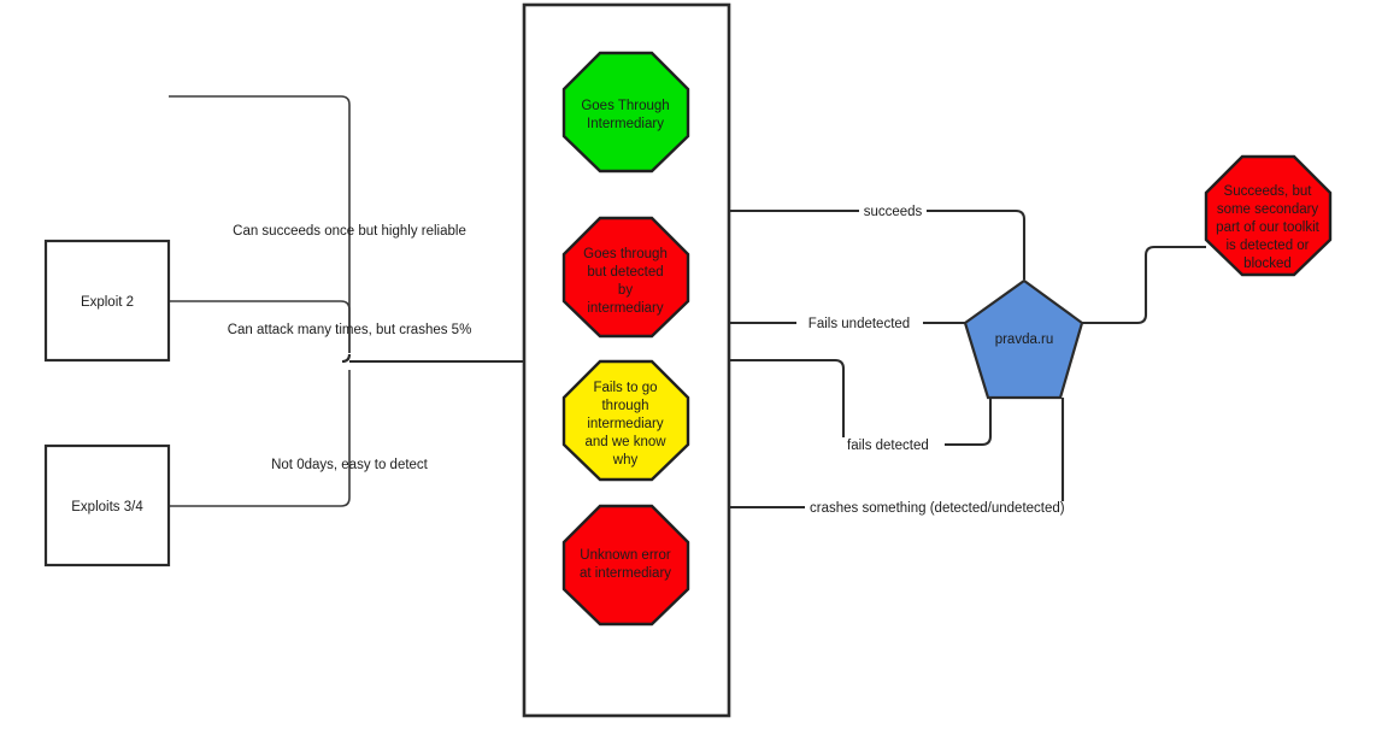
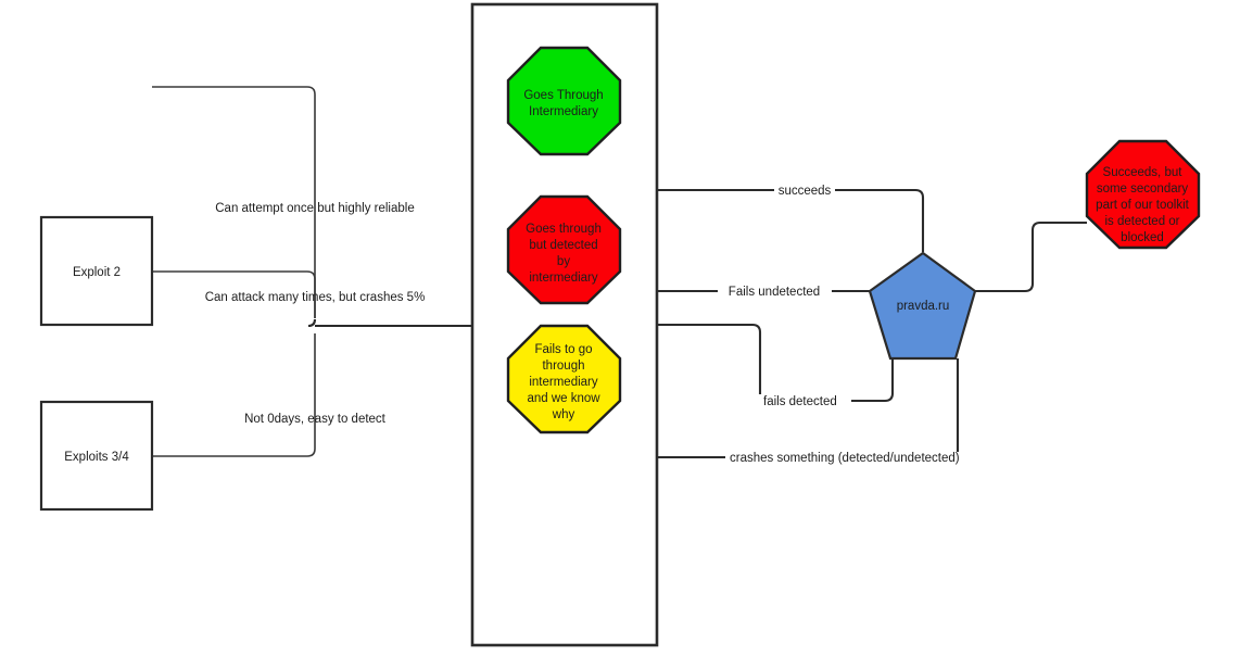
  Exploit 2
  Exploits 3/4
- Can succeeds once but highly reliable
+ Can attempt once but highly reliable
  Can attack many times, but crashes 5%
  Not 0days, easy to detect
  Goes Through
  Intermediary
  Goes through
  but detected
  by
  intermediary
  Fails to go
  through
  intermediary
  and we know
  why
- Unknown error
- at intermediary
  succeeds
  Fails undetected
  fails detected
  crashes something (detected/undetected)
  pravda.ru
  Succeeds, but
  some secondary
  part of our toolkit
  is detected or
  blocked
